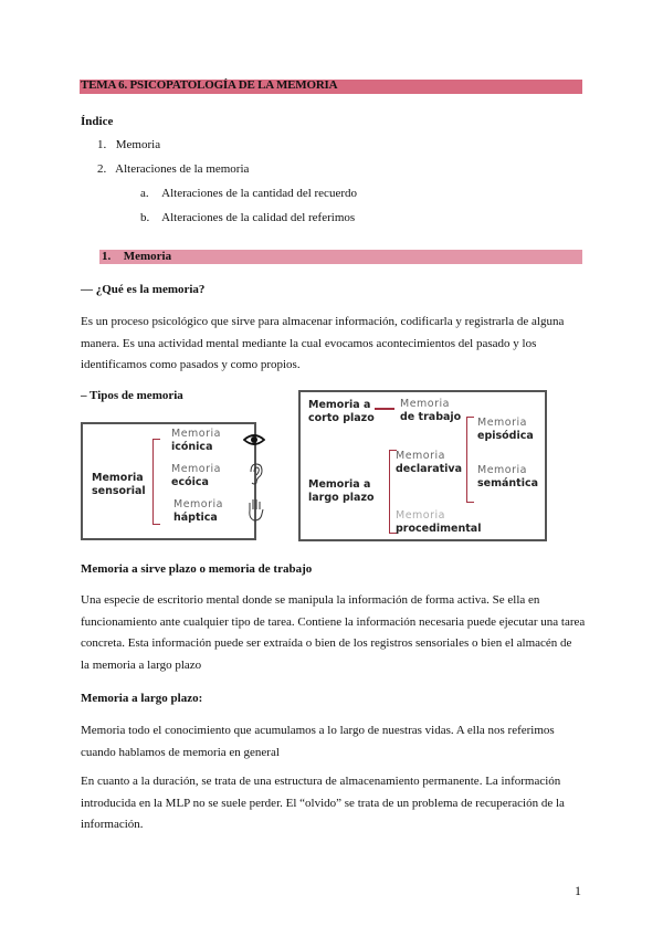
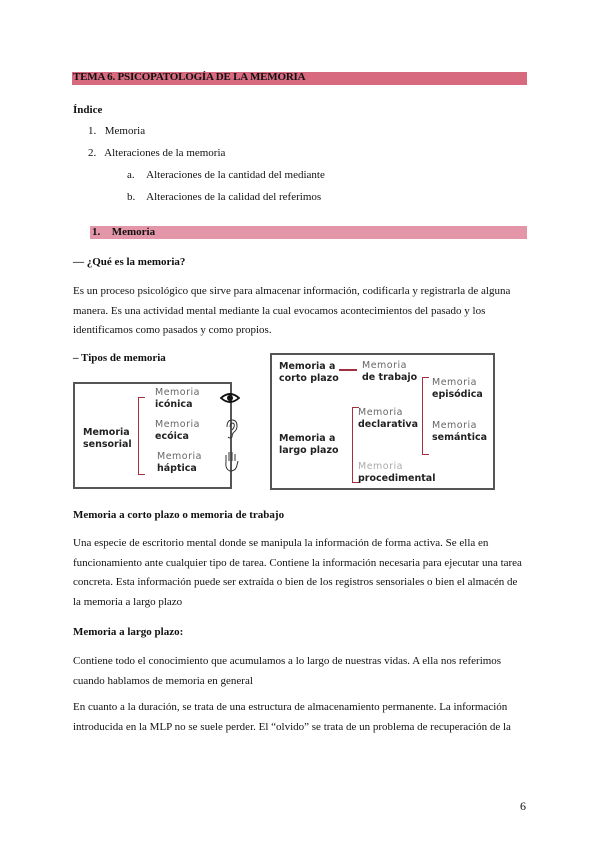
  TEMA 6. PSICOPATOLOGÍA DE LA MEMORIA
  Índice
  1. Memoria
  2. Alteraciones de la memoria
- a. Alteraciones de la cantidad del recuerdo
+ a. Alteraciones de la cantidad del mediante
  b. Alteraciones de la calidad del referimos
  1. Memoria
  — ¿Qué es la memoria?
  Es un proceso psicológico que sirve para almacenar información, codificarla y registrarla de alguna
  manera. Es una actividad mental mediante la cual evocamos acontecimientos del pasado y los
  identificamos como pasados y como propios.
  – Tipos de memoria
  Memoria
  sensorial
  Memoria
  icónica
  Memoria
  ecóica
  Memoria
  háptica
  Memoria a
  corto plazo
  Memoria
  de trabajo
  Memoria
  episódica
  Memoria
  semántica
  Memoria
  declarativa
  Memoria a
  largo plazo
  Memoria
  procedimental
- Memoria a sirve plazo o memoria de trabajo
+ Memoria a corto plazo o memoria de trabajo
  Una especie de escritorio mental donde se manipula la información de forma activa. Se ella en
- funcionamiento ante cualquier tipo de tarea. Contiene la información necesaria puede ejecutar una tarea
+ funcionamiento ante cualquier tipo de tarea. Contiene la información necesaria para ejecutar una tarea
  concreta. Esta información puede ser extraída o bien de los registros sensoriales o bien el almacén de
  la memoria a largo plazo
  Memoria a largo plazo:
- Memoria todo el conocimiento que acumulamos a lo largo de nuestras vidas. A ella nos referimos
+ Contiene todo el conocimiento que acumulamos a lo largo de nuestras vidas. A ella nos referimos
  cuando hablamos de memoria en general
  En cuanto a la duración, se trata de una estructura de almacenamiento permanente. La información
  introducida en la MLP no se suele perder. El “olvido” se trata de un problema de recuperación de la
- información.
- 1
+ 6
